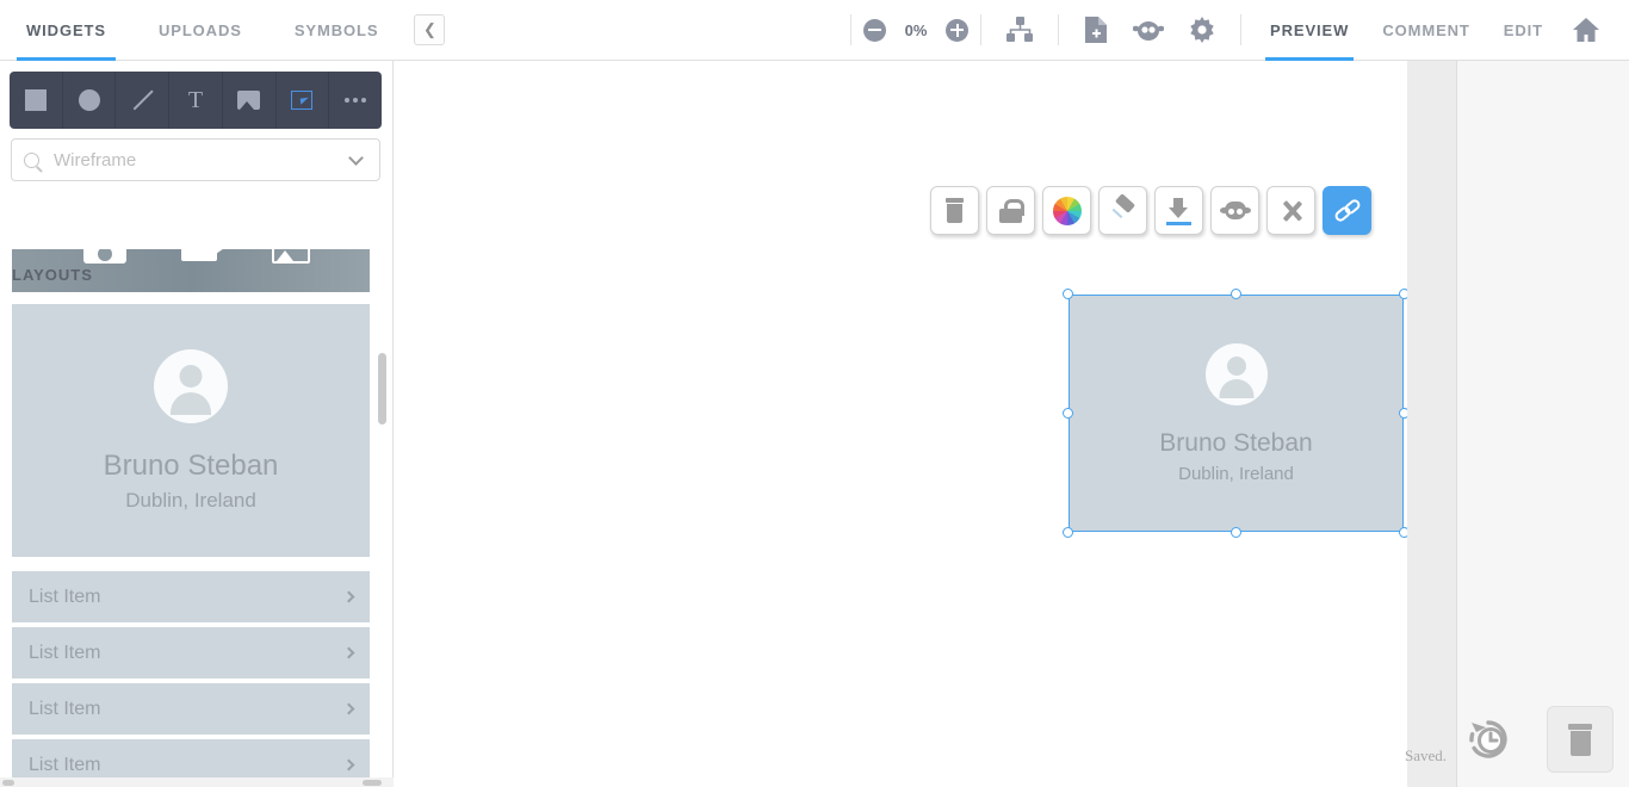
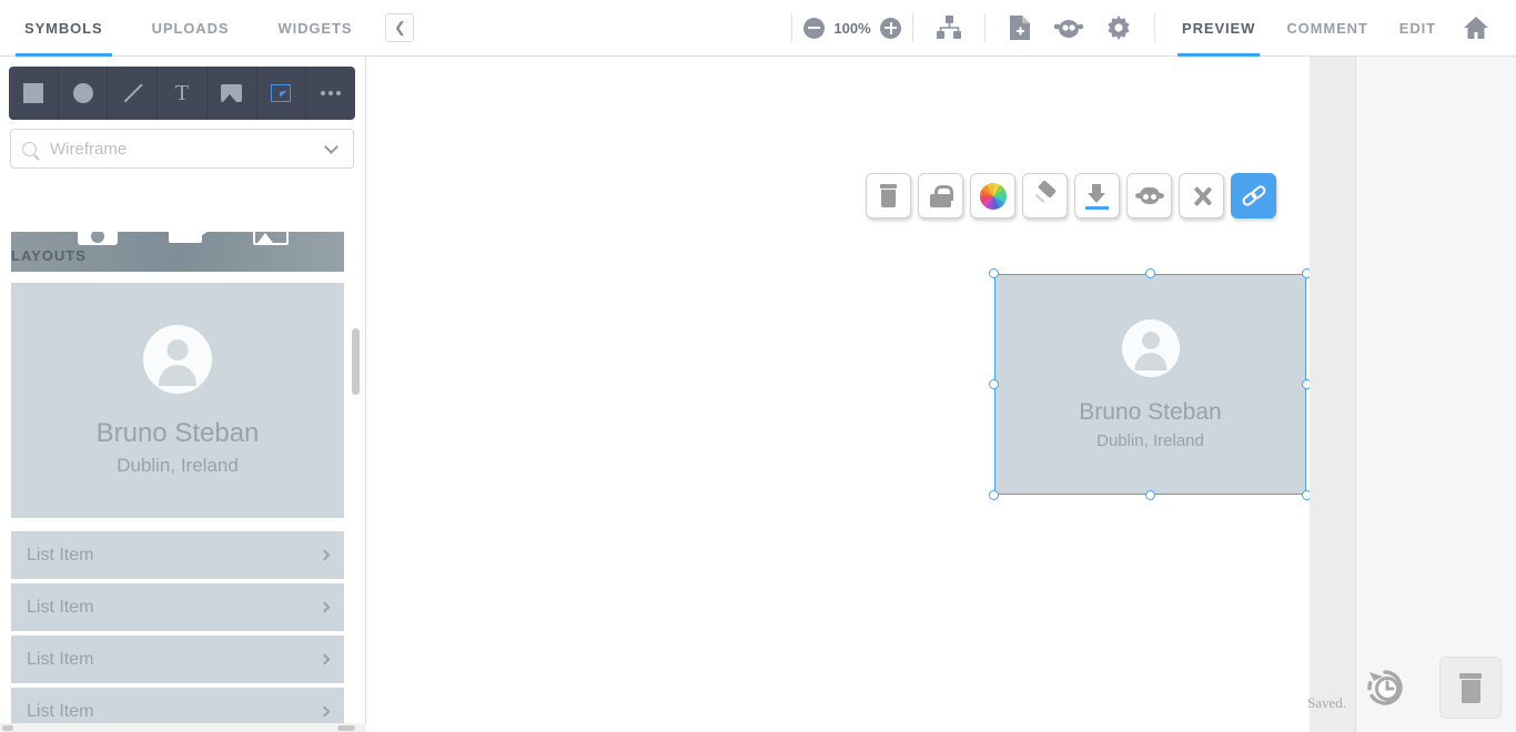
- WIDGETS
+ SYMBOLS
  UPLOADS
- SYMBOLS
+ WIDGETS
  ❮
- 0%
+ 100%
  PREVIEW
  COMMENT
  EDIT
  T
  Wireframe
  LAYOUTS
  Bruno Steban
  Dublin, Ireland
  List Item
  List Item
  List Item
  List Item
  Bruno Steban
  Dublin, Ireland
  Saved.
